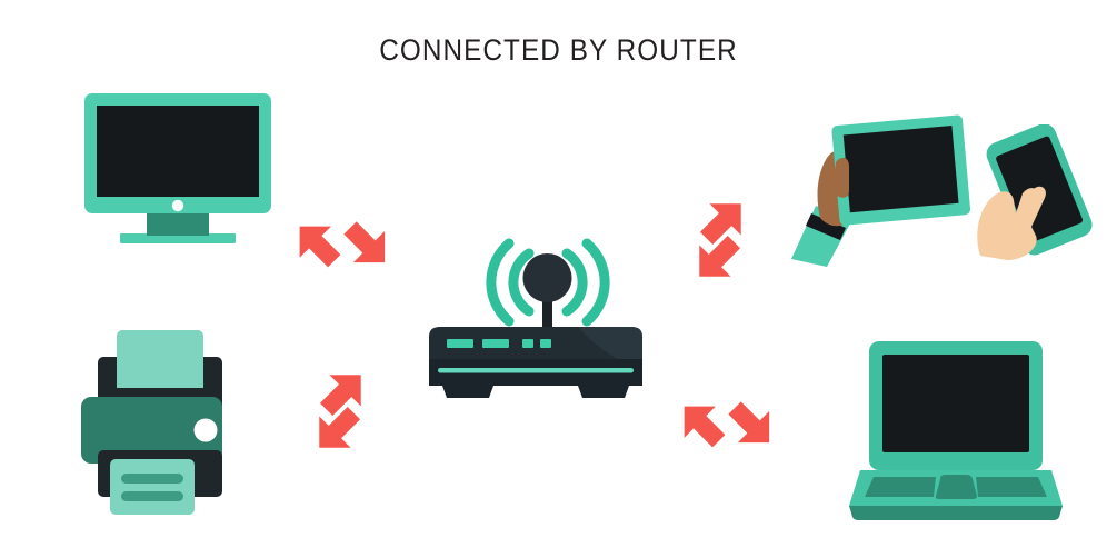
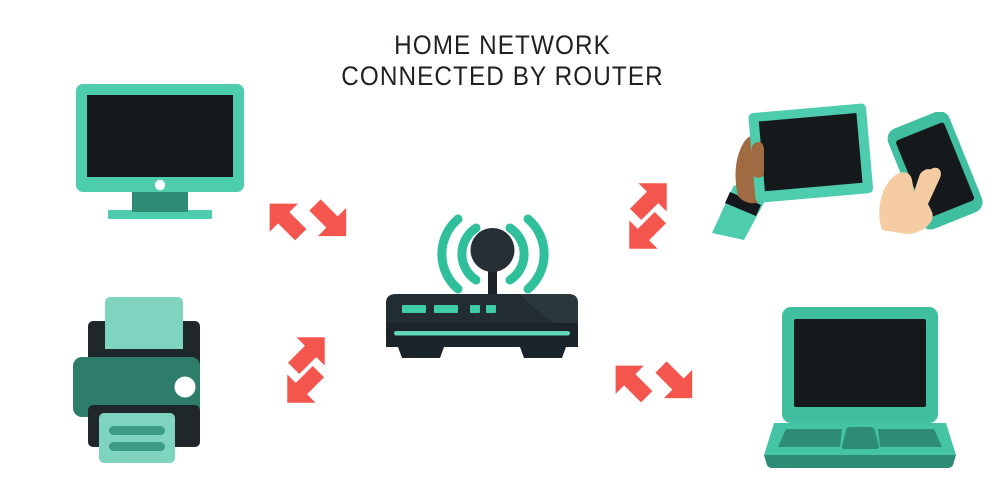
+ HOME NETWORK
  CONNECTED BY ROUTER
